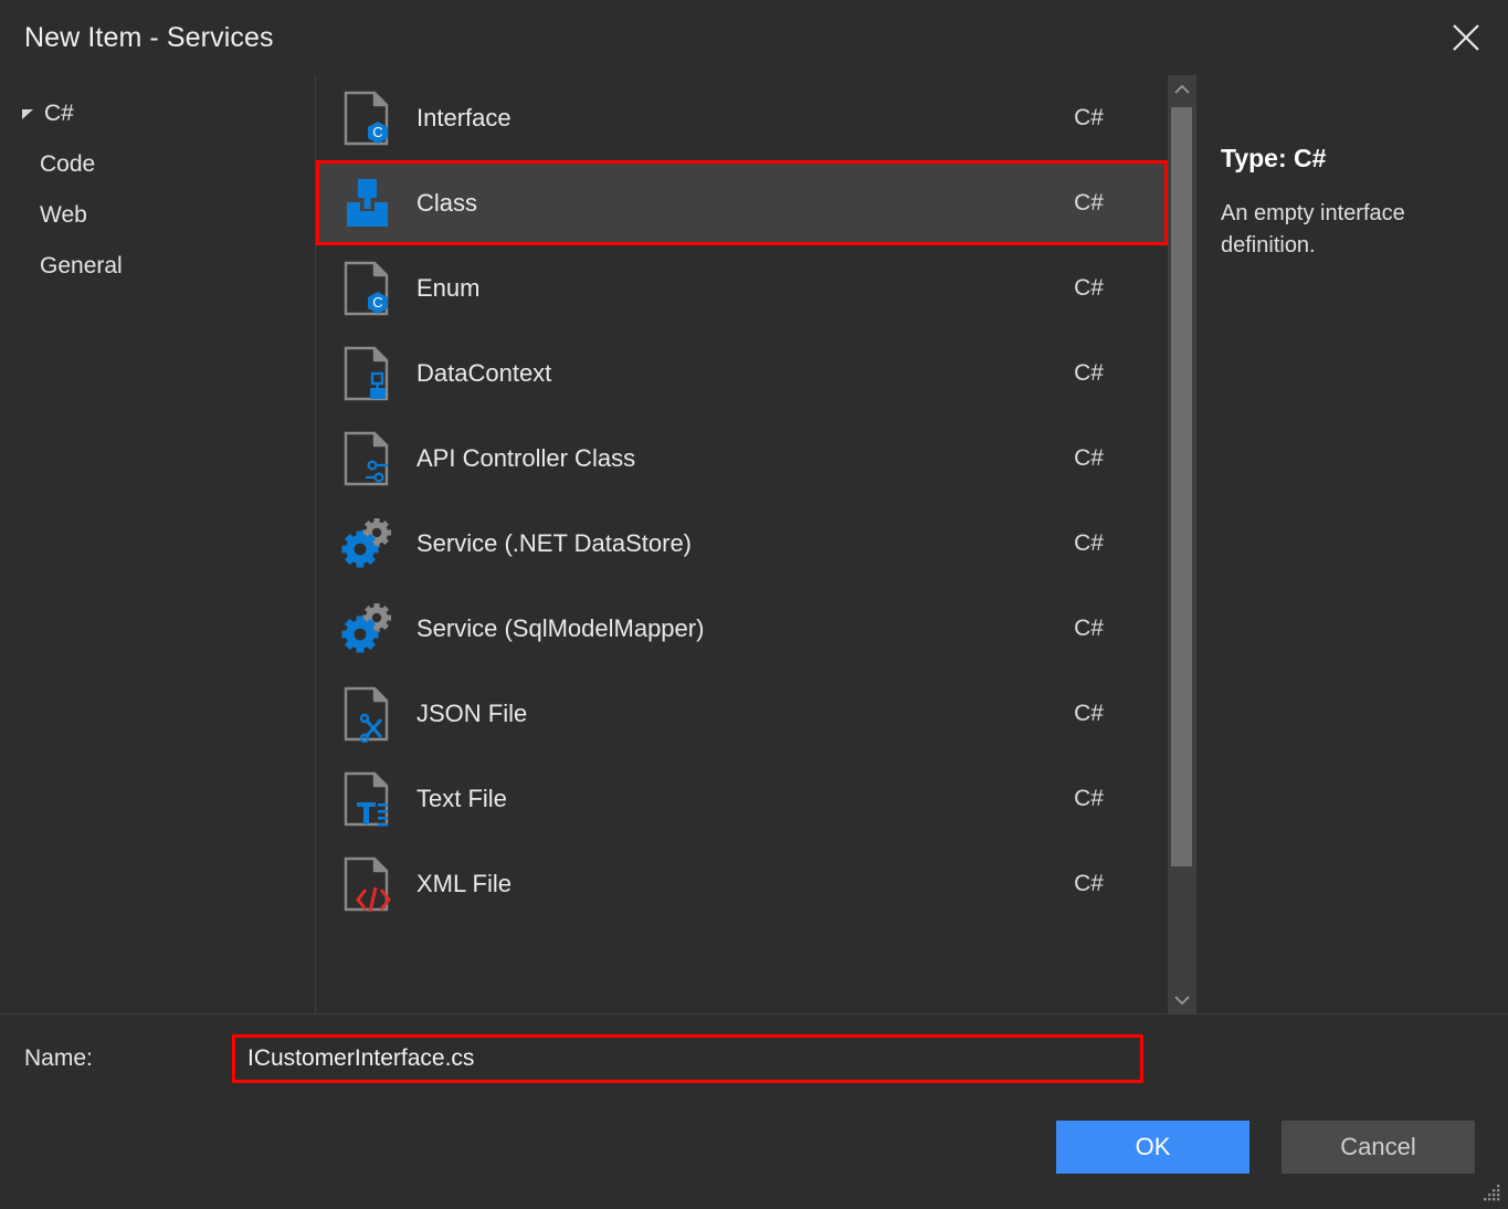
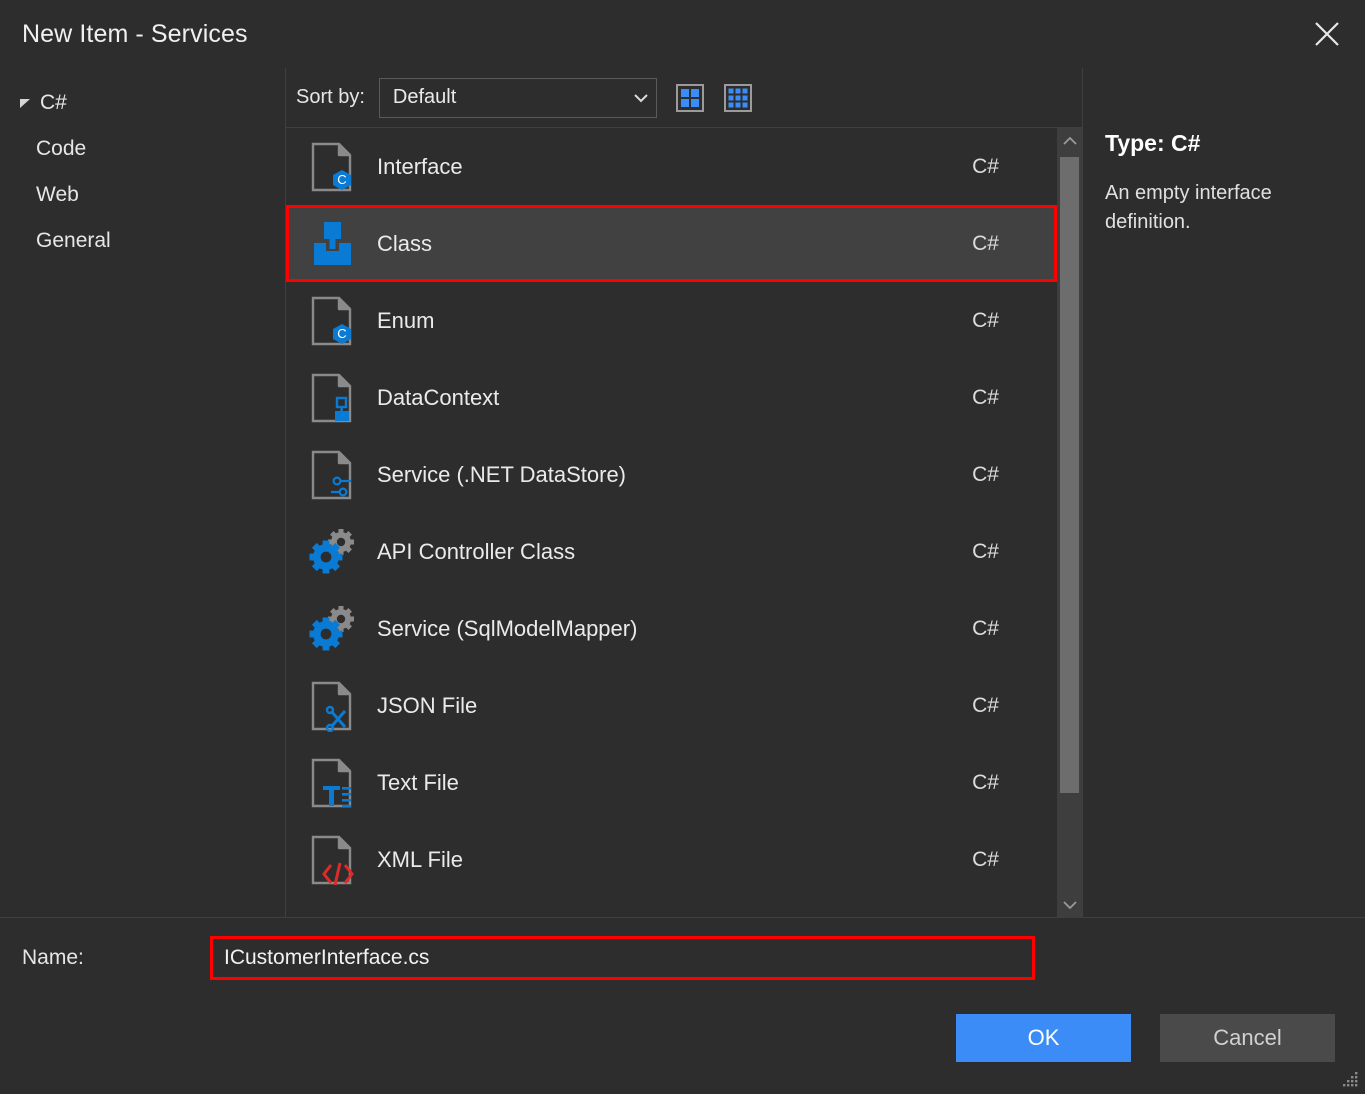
  New Item - Services
  C#
  Code
  Web
  General
+ Sort by:
+ Default
  C
  Interface
  C#
  Class
  C#
  C
  Enum
  C#
  DataContext
  C#
- API Controller Class
+ Service (.NET DataStore)
  C#
- Service (.NET DataStore)
+ API Controller Class
  C#
  Service (SqlModelMapper)
  C#
  JSON File
  C#
  Text File
  C#
  XML File
  C#
  Type: C#
  An empty interface definition.
  Name:
  ICustomerInterface.cs
  OK
  Cancel
